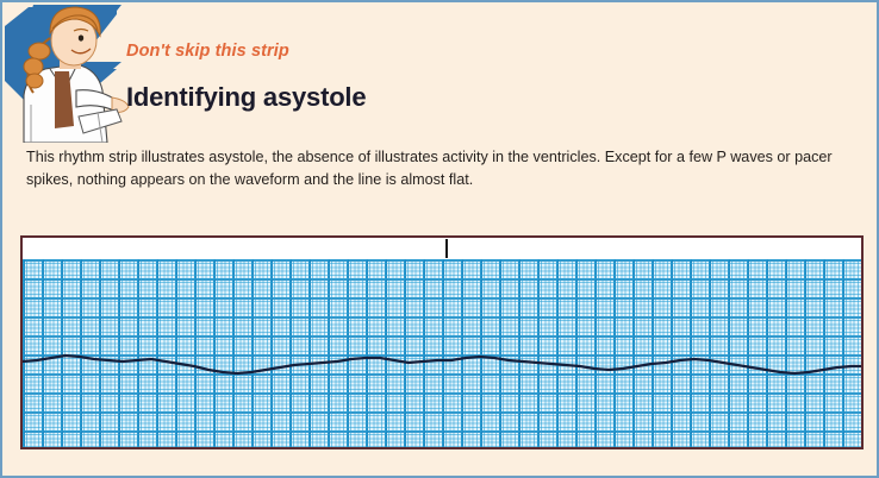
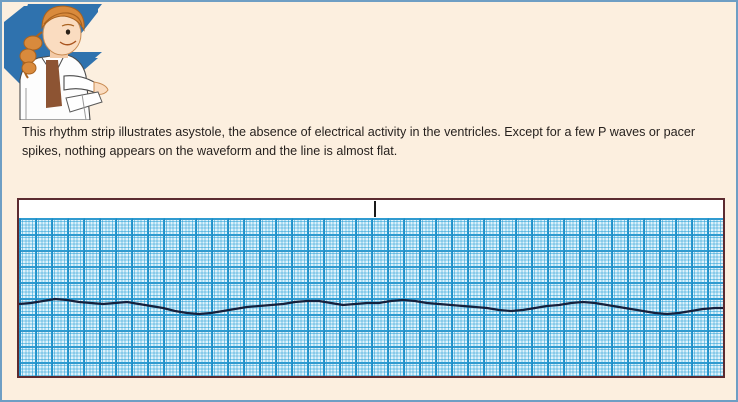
- Don't skip this strip
- Identifying asystole
- This rhythm strip illustrates asystole, the absence of illustrates activity in the ventricles. Except for a few P waves or pacer spikes, nothing appears on the waveform and the line is almost flat.
+ This rhythm strip illustrates asystole, the absence of electrical activity in the ventricles. Except for a few P waves or pacer spikes, nothing appears on the waveform and the line is almost flat.
